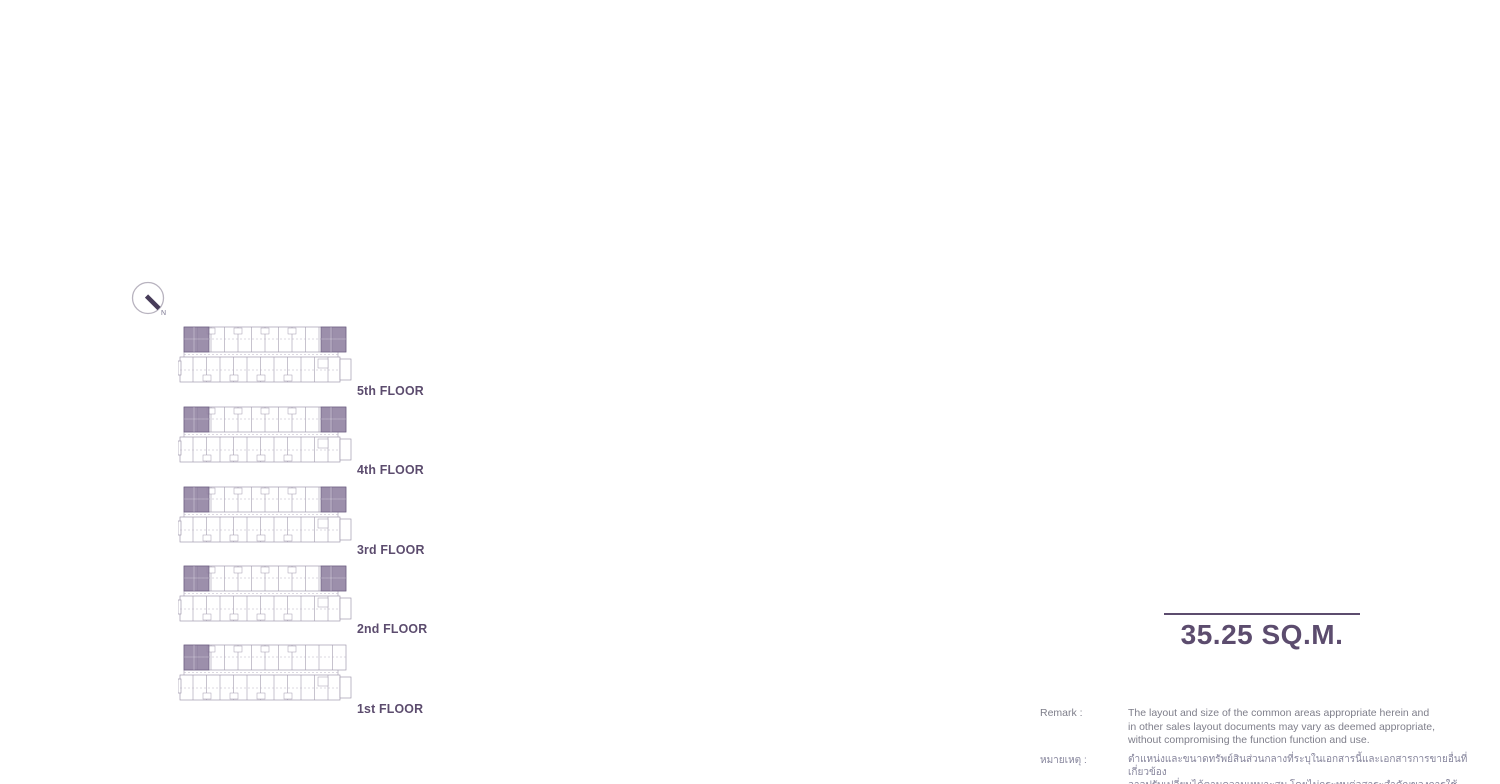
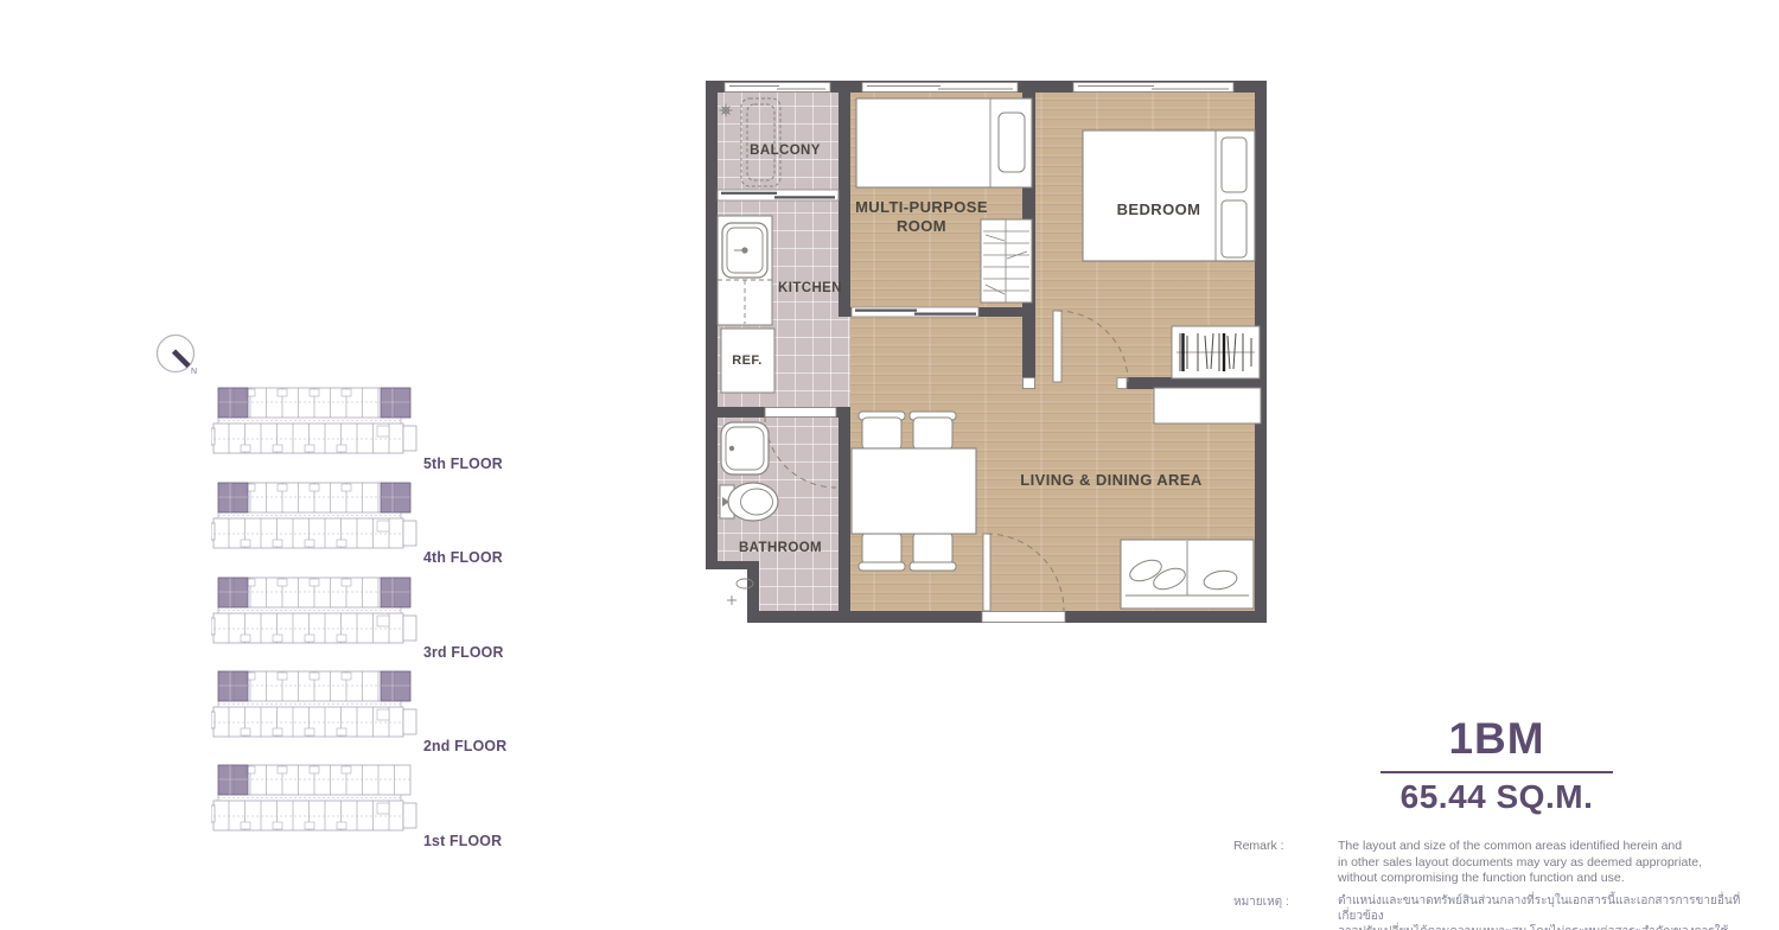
  5th FLOOR
  4th FLOOR
  3rd FLOOR
  2nd FLOOR
  1st FLOOR
+ BALCONY
+ KITCHEN
+ REF.
+ BATHROOM
+ MULTI-PURPOSE ROOM
+ BEDROOM
+ LIVING & DINING AREA
+ 1BM
- 35.25 SQ.M.
+ 65.44 SQ.M.
  Remark :
- The layout and size of the common areas appropriate herein and
+ The layout and size of the common areas identified herein and
  in other sales layout documents may vary as deemed appropriate,
  without compromising the function function and use.
  หมายเหตุ :
  ตำแหน่งและขนาดทรัพย์สินส่วนกลางที่ระบุในเอกสารนี้และเอกสารการขายอื่นที่เกี่ยวข้อง
